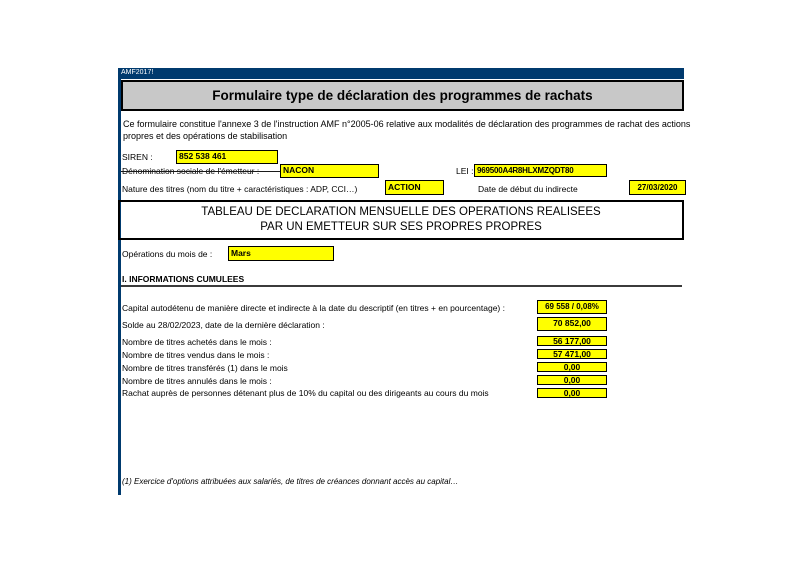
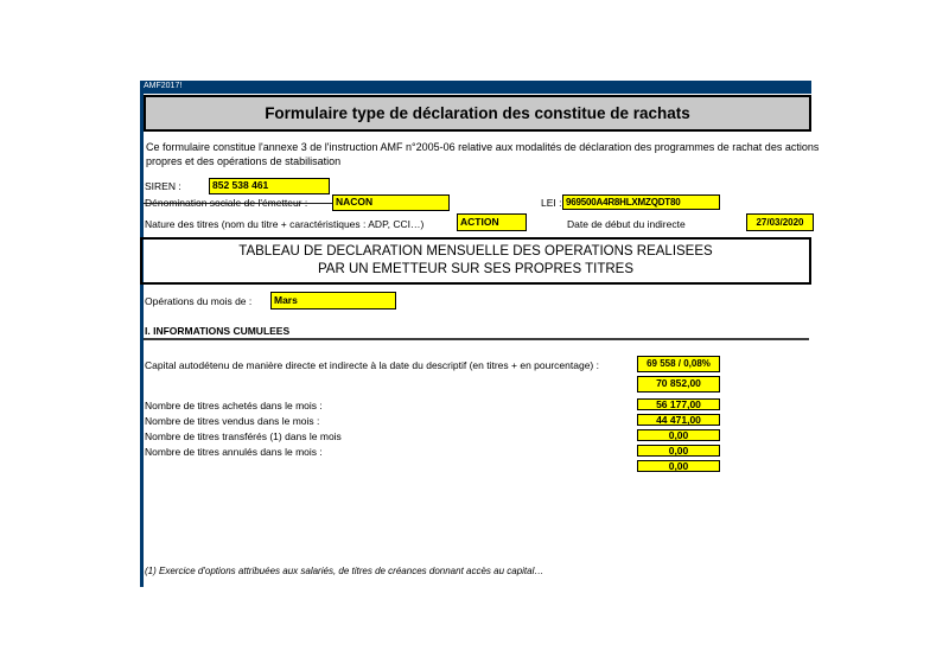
- Formulaire type de déclaration des programmes de rachats
+ Formulaire type de déclaration des constitue de rachats
  Ce formulaire constitue l'annexe 3 de l'instruction AMF n°2005-06 relative aux modalités de déclaration des programmes de rachat des actions propres et des opérations de stabilisation
  SIREN :
  852 538 461
  NACON
  LEI :
  969500A4R8HLXMZQDT80
  Nature des titres (nom du titre + caractéristiques : ADP, CCI…)
  ACTION
  Date de début du indirecte
  27/03/2020
  TABLEAU DE DECLARATION MENSUELLE DES OPERATIONS REALISEES
- PAR UN EMETTEUR SUR SES PROPRES PROPRES
+ PAR UN EMETTEUR SUR SES PROPRES TITRES
  Opérations du mois de :
  Mars
  I. INFORMATIONS CUMULEES
  Capital autodétenu de manière directe et indirecte à la date du descriptif (en titres + en pourcentage) :
  69 558 / 0,08%
- Solde au 28/02/2023, date de la dernière déclaration :
  70 852,00
  Nombre de titres achetés dans le mois :
  56 177,00
  Nombre de titres vendus dans le mois :
- 57 471,00
+ 44 471,00
  Nombre de titres transférés (1) dans le mois
  0,00
  Nombre de titres annulés dans le mois :
  0,00
- Rachat auprès de personnes détenant plus de 10% du capital ou des dirigeants au cours du mois
  0,00
  (1) Exercice d'options attribuées aux salariés, de titres de créances donnant accès au capital…
